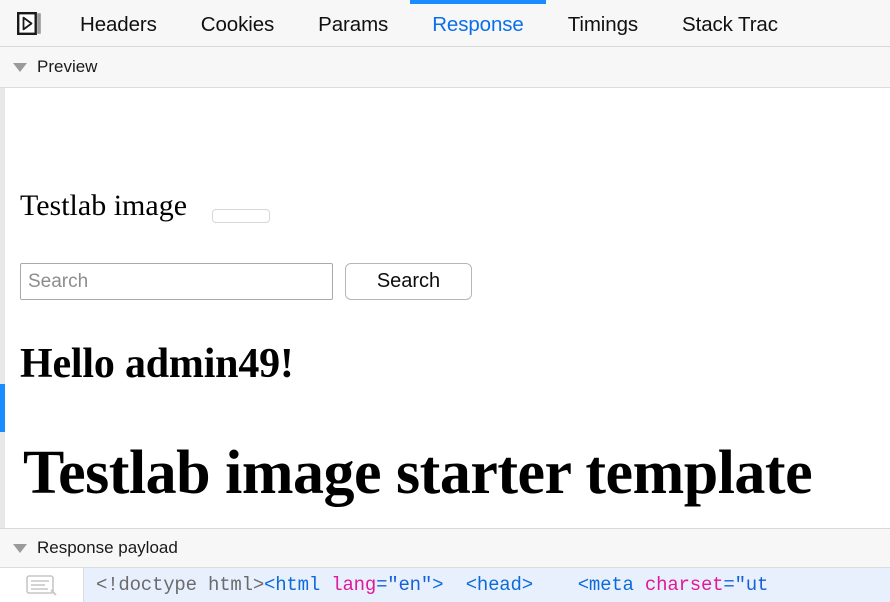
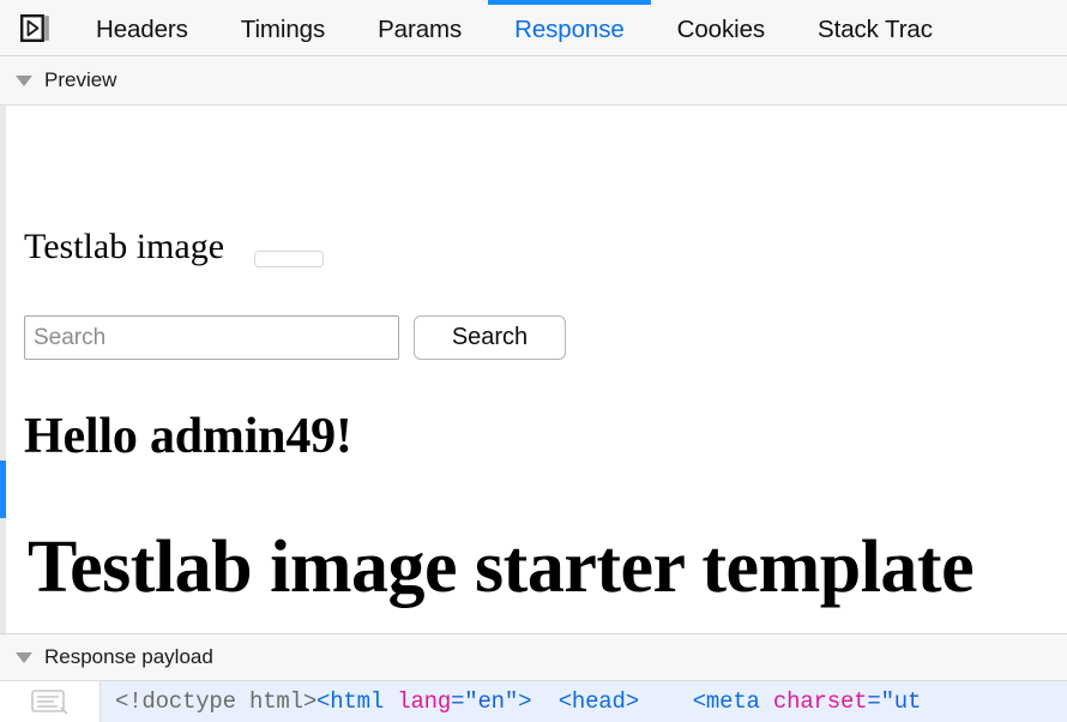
  Headers
- Cookies
+ Timings
  Params
  Response
- Timings
+ Cookies
  Stack Trac
  Preview
  Testlab image
  Search
  Search
  Hello admin49!
  Testlab image starter template
  Response payload
  <!doctype html>
  <html
  lang
  =
  "en"
  >
  <head>
  <meta
  charset
  =
  "ut
